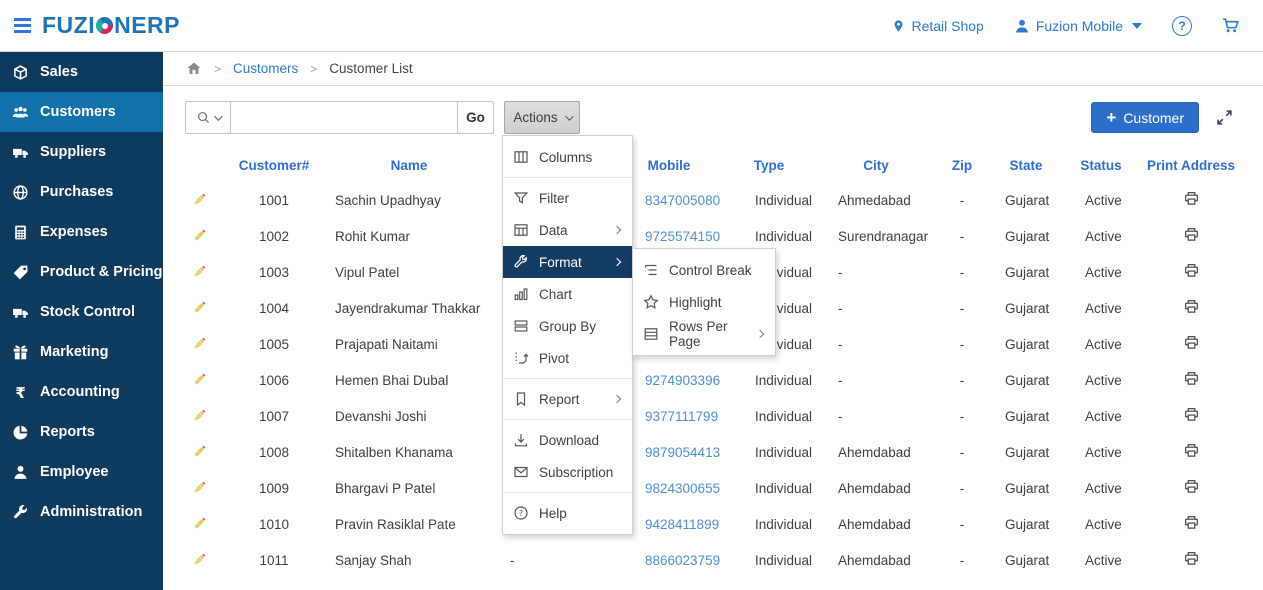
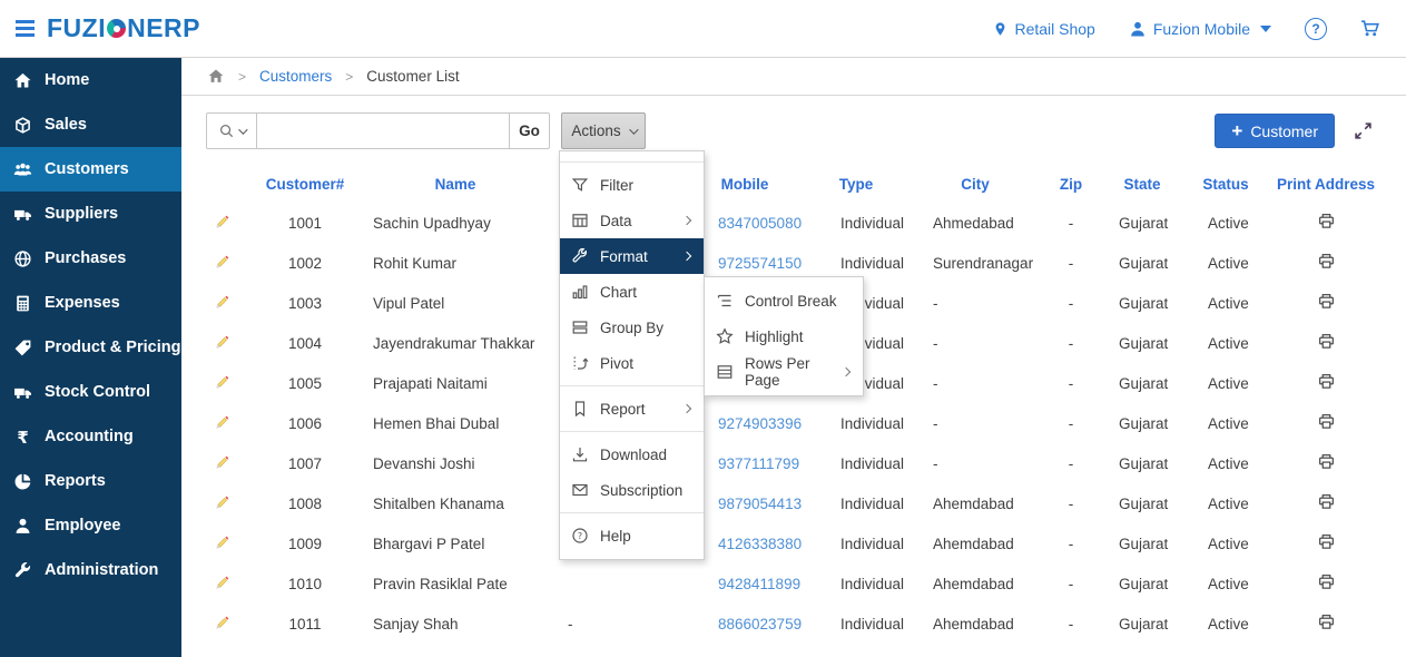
  FUZI
  NERP
  Retail Shop
  Fuzion Mobile
  ?
+ Home
  Sales
  Customers
  Suppliers
  Purchases
  Expenses
  Product & Pricing
  Stock Control
- Marketing
  ₹
  Accounting
  Reports
  Employee
  Administration
  >
  Customers
  >
  Customer List
  Go
  Actions
  +
  Customer
  Customer#
  Name
  Mobile
  Type
  City
  Zip
  State
  Status
  Print Address
  1001
  Sachin Upadhyay
  8347005080
  Individual
  Ahmedabad
  -
  Gujarat
  Active
  1002
  Rohit Kumar
  9725574150
  Individual
  Surendranagar
  -
  Gujarat
  Active
  1003
  Vipul Patel
  -
  -
  Gujarat
  Active
  1004
  Jayendrakumar Thakkar
  -
  -
  Gujarat
  Active
  1005
  Prajapati Naitami
  -
  -
  Gujarat
  Active
  1006
  Hemen Bhai Dubal
  9274903396
  Individual
  -
  -
  Gujarat
  Active
  1007
  Devanshi Joshi
  9377111799
  Individual
  -
  -
  Gujarat
  Active
  1008
  Shitalben Khanama
  9879054413
  Individual
  Ahemdabad
  -
  Gujarat
  Active
  1009
  Bhargavi P Patel
- 9824300655
+ 4126338380
  Individual
  Ahemdabad
  -
  Gujarat
  Active
  1010
  Pravin Rasiklal Pate
  9428411899
  Individual
  Ahemdabad
  -
  Gujarat
  Active
  1011
  Sanjay Shah
  -
  8866023759
  Individual
  Ahemdabad
  -
  Gujarat
  Active
- Columns
  Filter
  Data
  Format
  Chart
  Group By
  Pivot
  Report
  Download
  Subscription
  ?
  Help
  Control Break
  Highlight
  Rows Per Page
